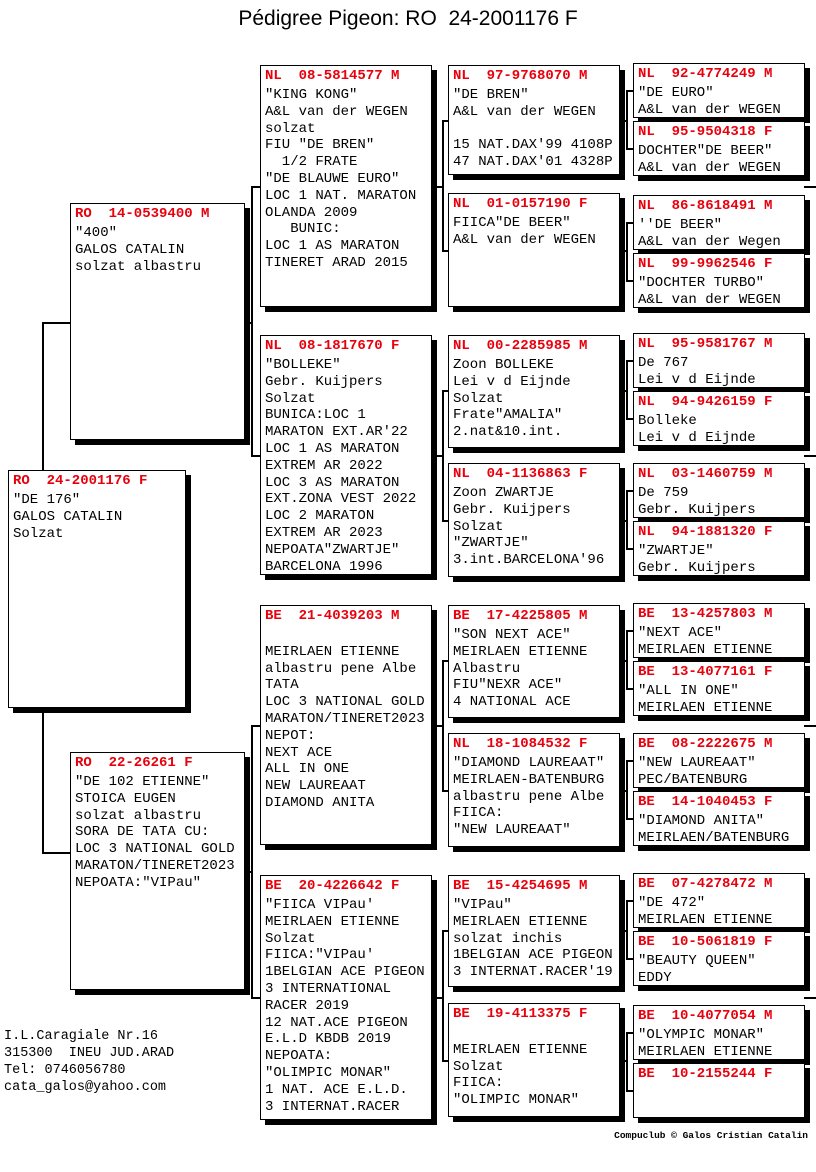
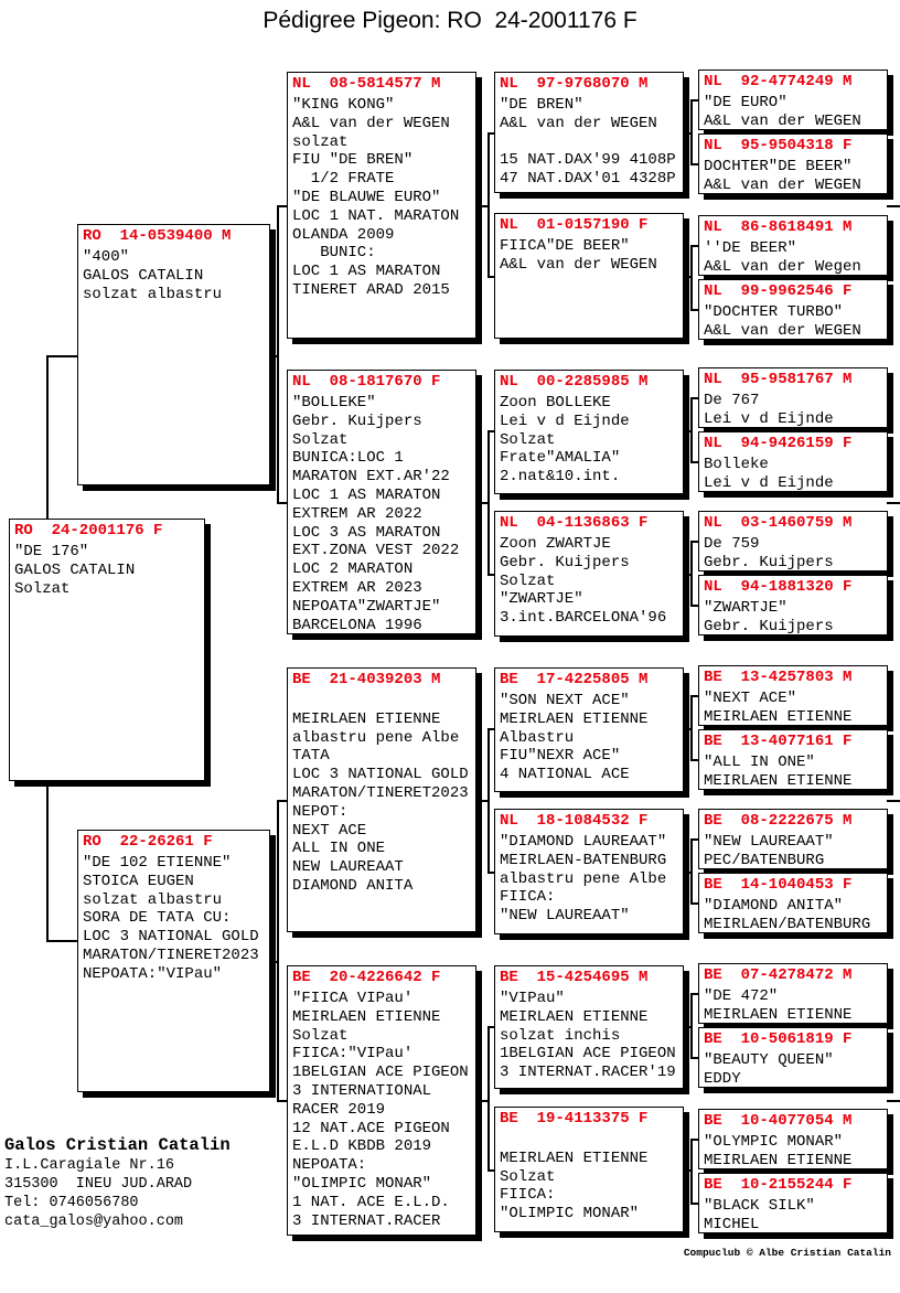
  Pédigree Pigeon: RO 24-2001176 F
  RO 24-2001176 F
  "DE 176"
  GALOS CATALIN
  Solzat
  RO 14-0539400 M
  "400"
  GALOS CATALIN
  solzat albastru
  RO 22-26261 F
  "DE 102 ETIENNE"
  STOICA EUGEN
  solzat albastru
  SORA DE TATA CU:
  LOC 3 NATIONAL GOLD
  MARATON/TINERET2023
  NEPOATA:"VIPau"
  NL 08-5814577 M
  "KING KONG"
  A&L van der WEGEN
  solzat
  FIU "DE BREN"
  1/2 FRATE
  "DE BLAUWE EURO"
  LOC 1 NAT. MARATON
  OLANDA 2009
  BUNIC:
  LOC 1 AS MARATON
  TINERET ARAD 2015
  NL 08-1817670 F
  "BOLLEKE"
  Gebr. Kuijpers
  Solzat
  BUNICA:LOC 1
  MARATON EXT.AR'22
  LOC 1 AS MARATON
  EXTREM AR 2022
  LOC 3 AS MARATON
  EXT.ZONA VEST 2022
  LOC 2 MARATON
  EXTREM AR 2023
  NEPOATA"ZWARTJE"
  BARCELONA 1996
  BE 21-4039203 M
  MEIRLAEN ETIENNE
  albastru pene Albe
  TATA
  LOC 3 NATIONAL GOLD
  MARATON/TINERET2023
  NEPOT:
  NEXT ACE
  ALL IN ONE
  NEW LAUREAAT
  DIAMOND ANITA
  BE 20-4226642 F
  "FIICA VIPau'
  MEIRLAEN ETIENNE
  Solzat
  FIICA:"VIPau'
  1BELGIAN ACE PIGEON
  3 INTERNATIONAL
  RACER 2019
  12 NAT.ACE PIGEON
  E.L.D KBDB 2019
  NEPOATA:
  "OLIMPIC MONAR"
  1 NAT. ACE E.L.D.
  3 INTERNAT.RACER
  NL 97-9768070 M
  "DE BREN"
  A&L van der WEGEN
  15 NAT.DAX'99 4108P
  47 NAT.DAX'01 4328P
  NL 01-0157190 F
  FIICA"DE BEER"
  A&L van der WEGEN
  NL 00-2285985 M
  Zoon BOLLEKE
  Lei v d Eijnde
  Solzat
  Frate"AMALIA"
  2.nat&10.int.
  NL 04-1136863 F
  Zoon ZWARTJE
  Gebr. Kuijpers
  Solzat
  "ZWARTJE"
  3.int.BARCELONA'96
  BE 17-4225805 M
  "SON NEXT ACE"
  MEIRLAEN ETIENNE
  Albastru
  FIU"NEXR ACE"
  4 NATIONAL ACE
  NL 18-1084532 F
  "DIAMOND LAUREAAT"
  MEIRLAEN-BATENBURG
  albastru pene Albe
  FIICA:
  "NEW LAUREAAT"
  BE 15-4254695 M
  "VIPau"
  MEIRLAEN ETIENNE
  solzat inchis
  1BELGIAN ACE PIGEON
  3 INTERNAT.RACER'19
  BE 19-4113375 F
  MEIRLAEN ETIENNE
  Solzat
  FIICA:
  "OLIMPIC MONAR"
  NL 92-4774249 M
  "DE EURO"
  A&L van der WEGEN
  NL 95-9504318 F
  DOCHTER"DE BEER"
  A&L van der WEGEN
  NL 86-8618491 M
  ''DE BEER"
  A&L van der Wegen
  NL 99-9962546 F
  "DOCHTER TURBO"
  A&L van der WEGEN
  NL 95-9581767 M
  De 767
  Lei v d Eijnde
  NL 94-9426159 F
  Bolleke
  Lei v d Eijnde
  NL 03-1460759 M
  De 759
  Gebr. Kuijpers
  NL 94-1881320 F
  "ZWARTJE"
  Gebr. Kuijpers
  BE 13-4257803 M
  "NEXT ACE"
  MEIRLAEN ETIENNE
  BE 13-4077161 F
  "ALL IN ONE"
  MEIRLAEN ETIENNE
  BE 08-2222675 M
  "NEW LAUREAAT"
  PEC/BATENBURG
  BE 14-1040453 F
  "DIAMOND ANITA"
  MEIRLAEN/BATENBURG
  BE 07-4278472 M
  "DE 472"
  MEIRLAEN ETIENNE
  BE 10-5061819 F
  "BEAUTY QUEEN"
  EDDY
  BE 10-4077054 M
  "OLYMPIC MONAR"
  MEIRLAEN ETIENNE
  BE 10-2155244 F
+ "BLACK SILK"
+ MICHEL
+ Galos Cristian Catalin
  I.L.Caragiale Nr.16
  315300 INEU JUD.ARAD
  Tel: 0746056780
  cata_galos@yahoo.com
- Compuclub © Galos Cristian Catalin
+ Compuclub © Albe Cristian Catalin
